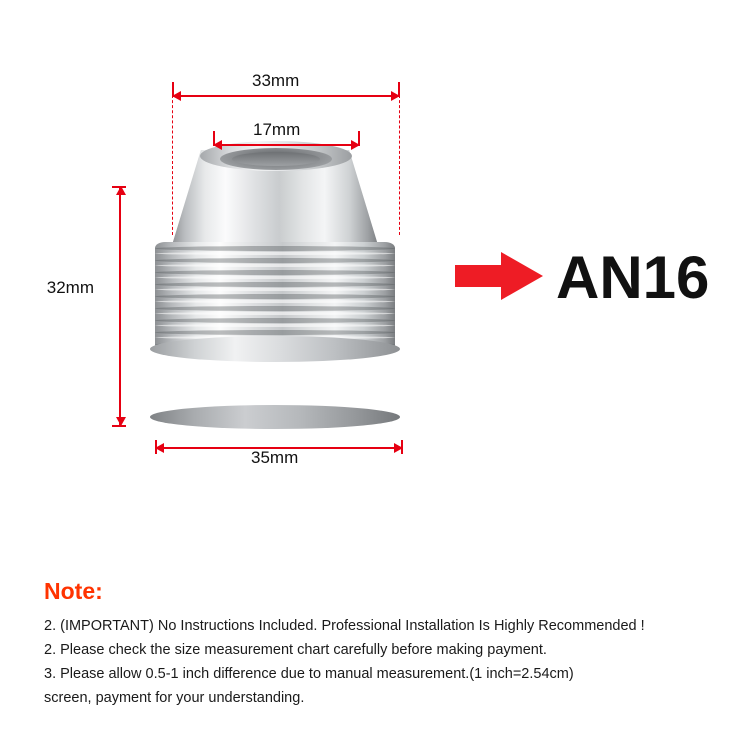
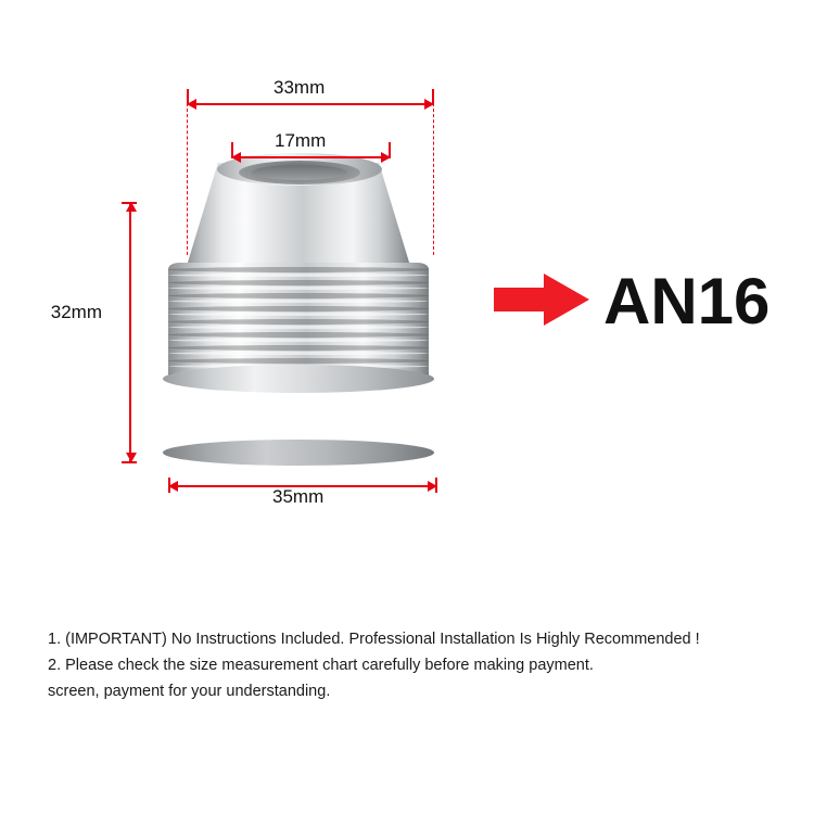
  33mm
  17mm
  32mm
  35mm
  AN16
- Note:
- 2. (IMPORTANT) No Instructions Included. Professional Installation Is Highly Recommended !
+ 1. (IMPORTANT) No Instructions Included. Professional Installation Is Highly Recommended !
  2. Please check the size measurement chart carefully before making payment.
- 3. Please allow 0.5-1 inch difference due to manual measurement.(1 inch=2.54cm)
  screen, payment for your understanding.
